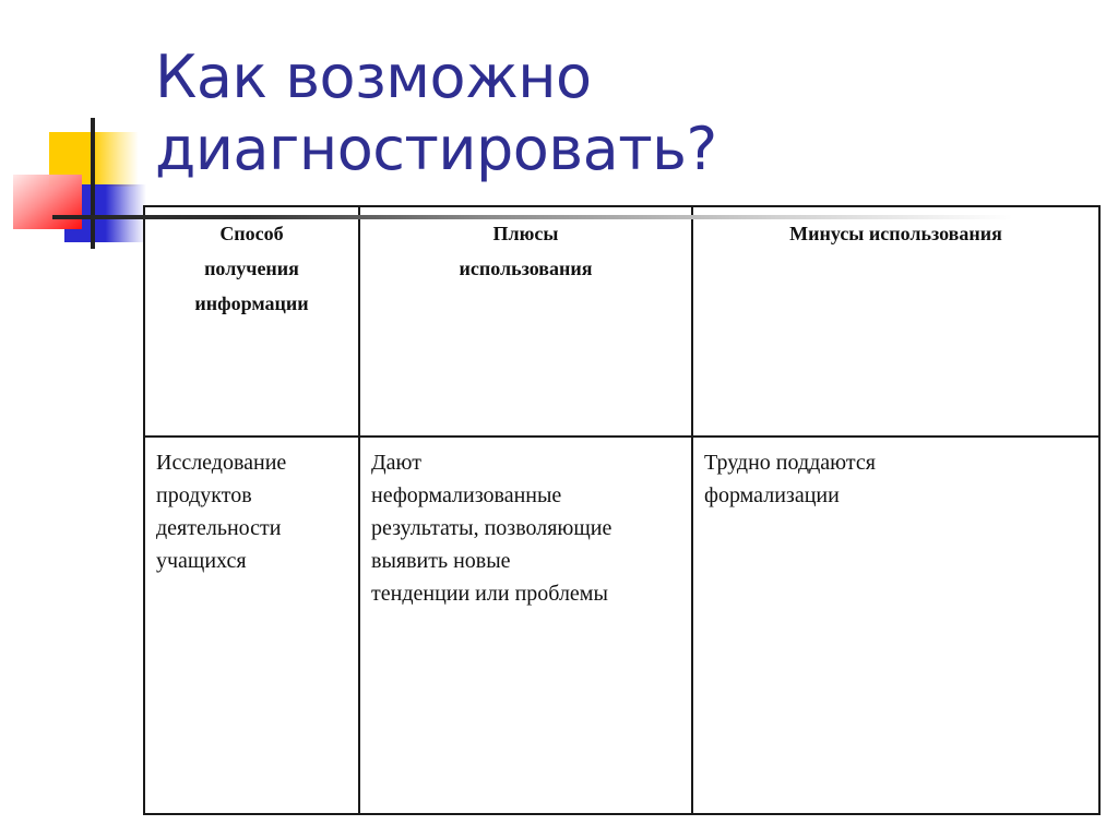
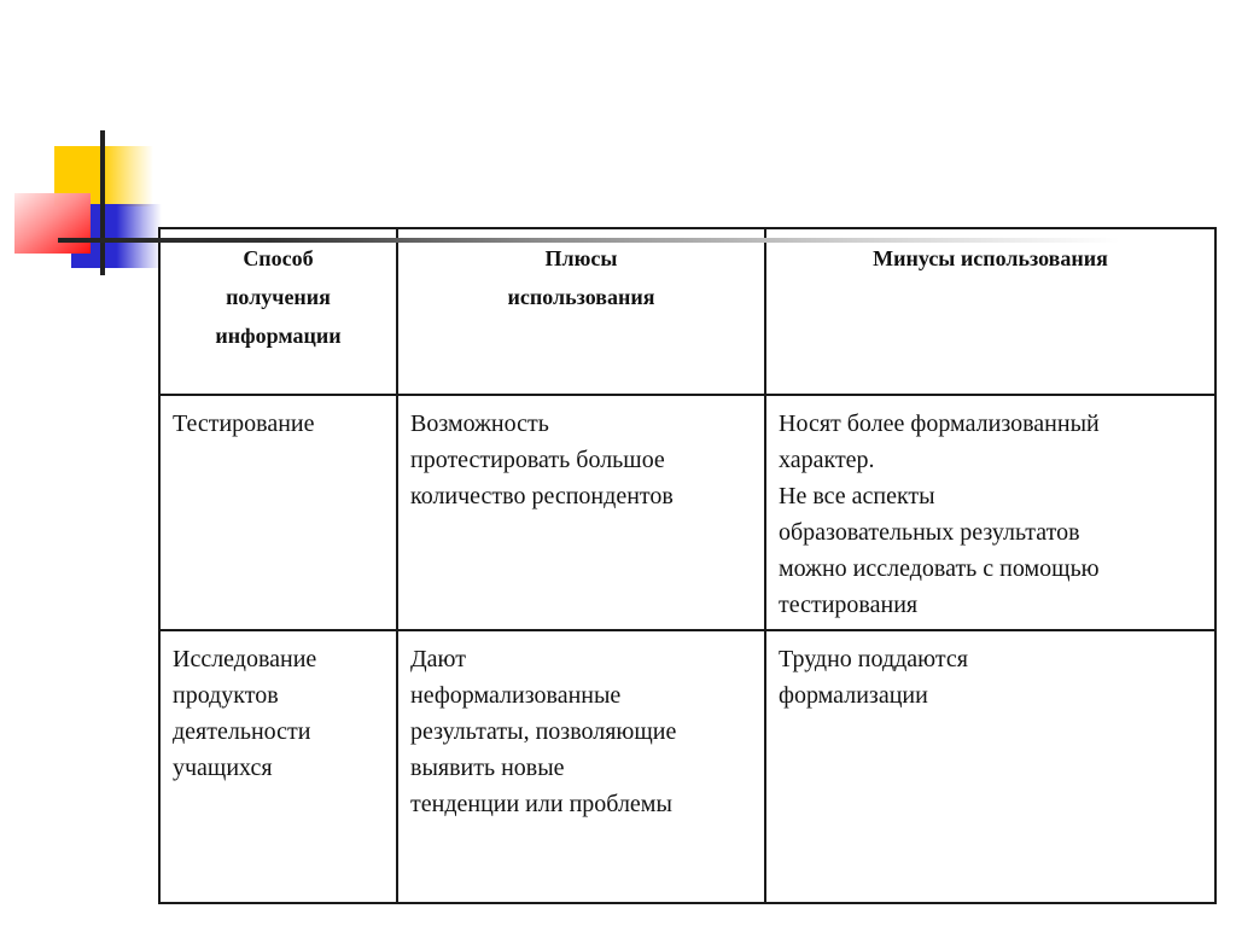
- Как возможно
- диагностировать?
  Способ получения информации	Плюсы использования	Минусы использования
+ Тестирование	Возможность протестировать большое количество респондентов	Носят более формализованный характер. Не все аспекты образовательных результатов можно исследовать с помощью тестирования
  Исследование продуктов деятельности учащихся	Дают неформализованные результаты, позволяющие выявить новые тенденции или проблемы	Трудно поддаются формализации
